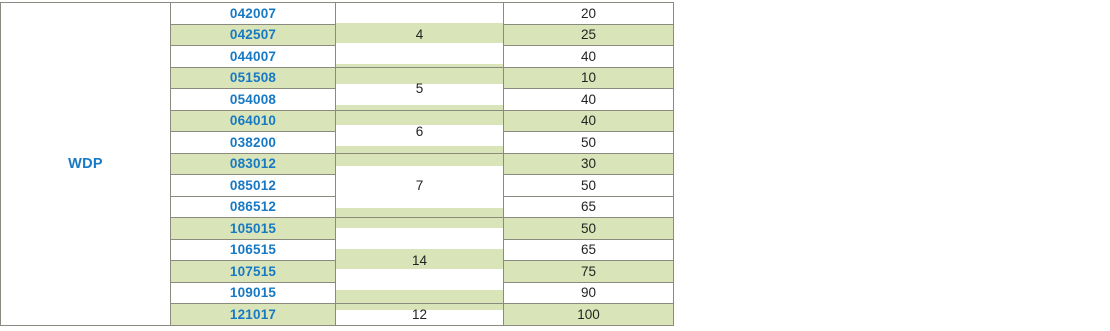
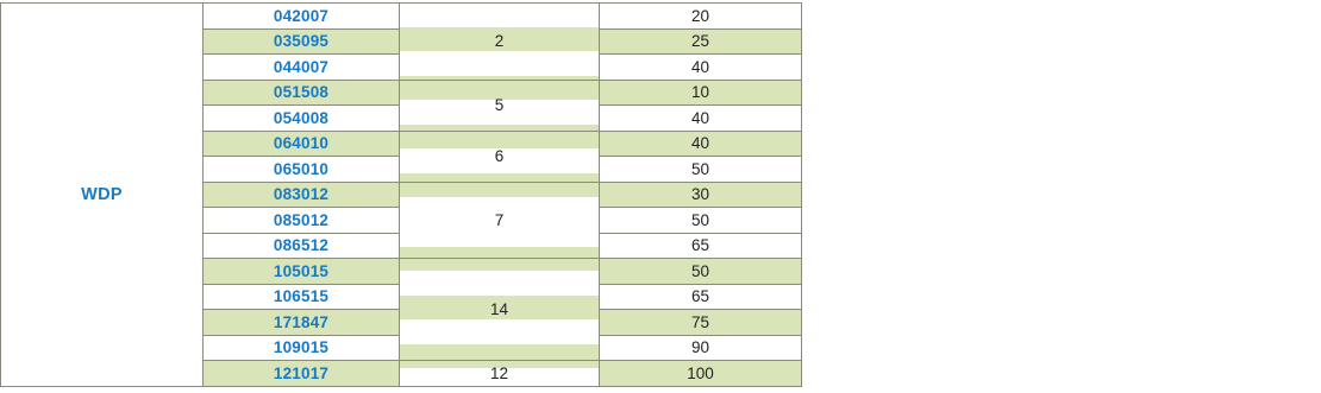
- WDP	042007	4	20
+ WDP	042007	2	20
- 042507	25
+ 035095	25
  044007	40
  051508	5	10
  054008	40
  064010	6	40
- 038200	50
+ 065010	50
  083012	7	30
  085012	50
  086512	65
  105015	14	50
  106515	65
- 107515	75
+ 171847	75
  109015	90
  121017	12	100
